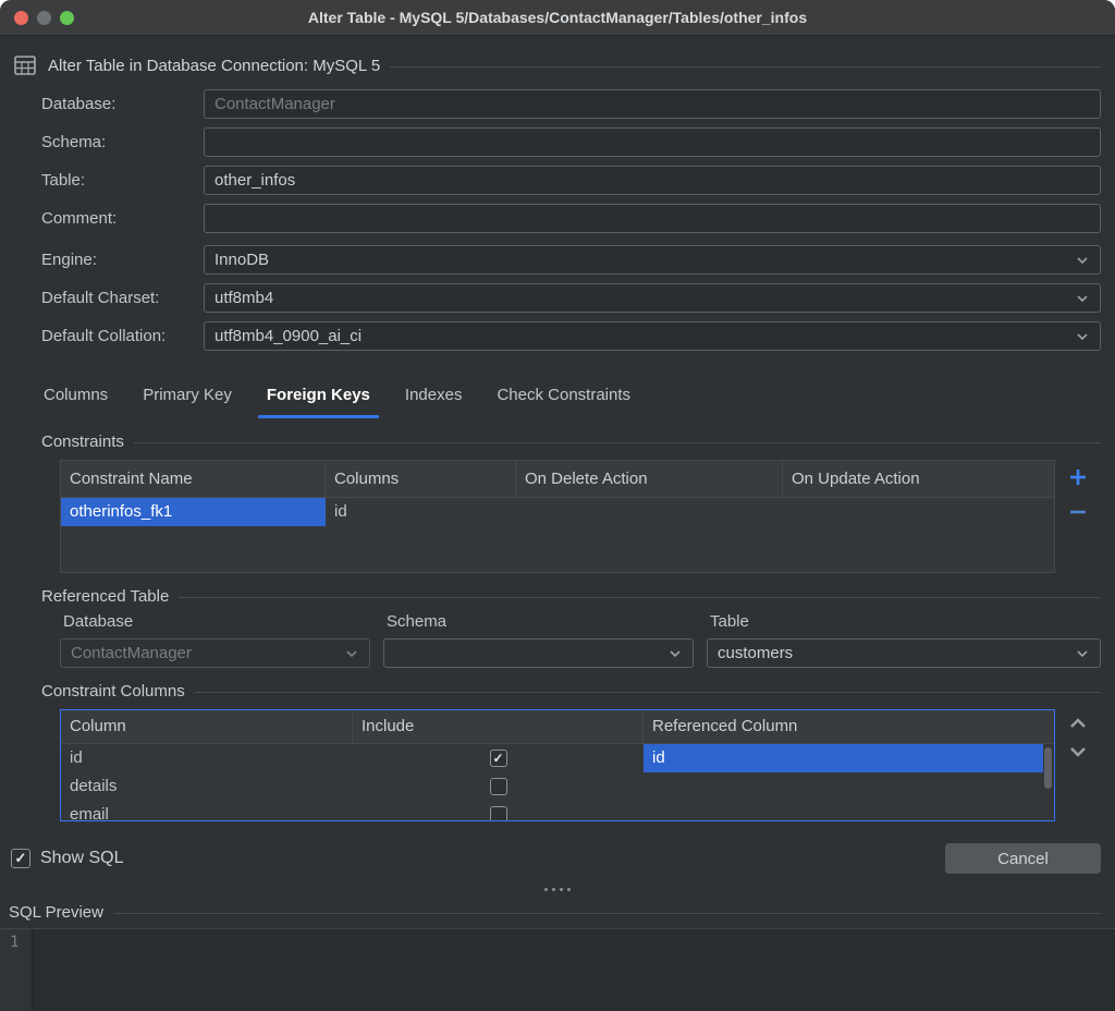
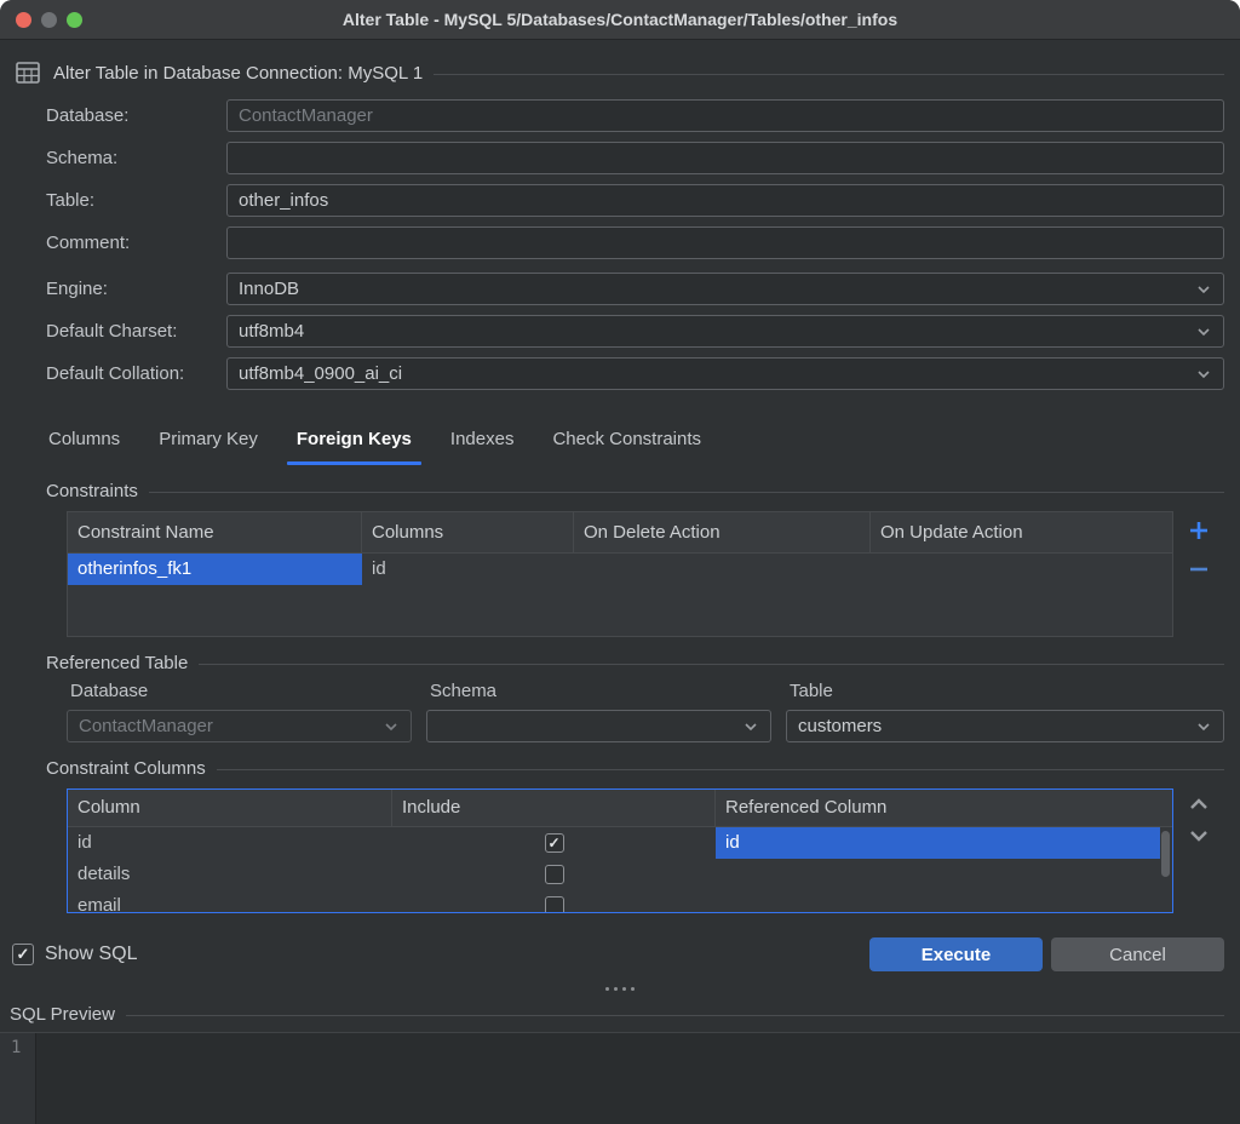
  Alter Table - MySQL 5/Databases/ContactManager/Tables/other_infos
- Alter Table in Database Connection: MySQL 5
+ Alter Table in Database Connection: MySQL 1
  Database:
  ContactManager
  Schema:
  Table:
  other_infos
  Comment:
  Engine:
  InnoDB
  Default Charset:
  utf8mb4
  Default Collation:
  utf8mb4_0900_ai_ci
  Columns
  Primary Key
  Foreign Keys
  Indexes
  Check Constraints
  Constraints
  Constraint Name
  Columns
  On Delete Action
  On Update Action
  otherinfos_fk1
  id
  Referenced Table
  Database
  ContactManager
  Schema
  Table
  customers
  Constraint Columns
  Column
  Include
  Referenced Column
  id
  id
  details
  email
  Show SQL
+ Execute
  Cancel
  SQL Preview
  1
